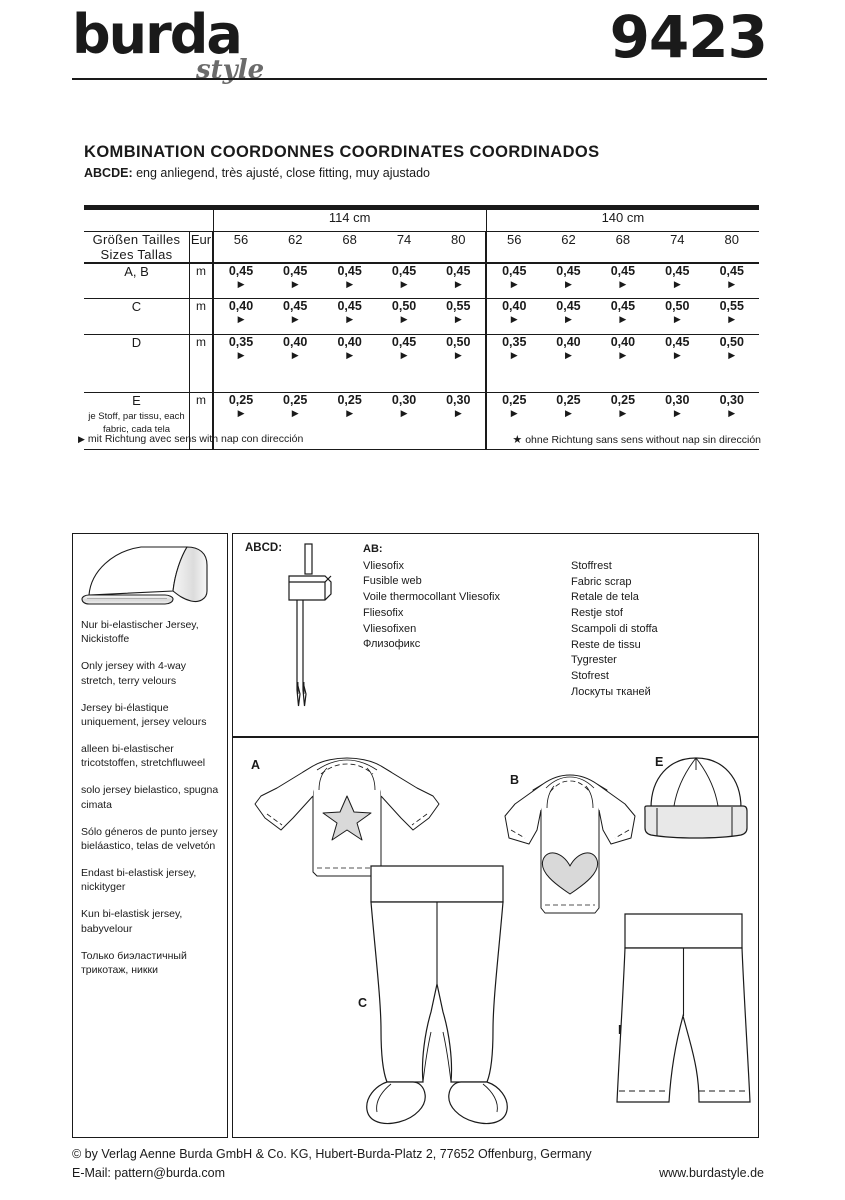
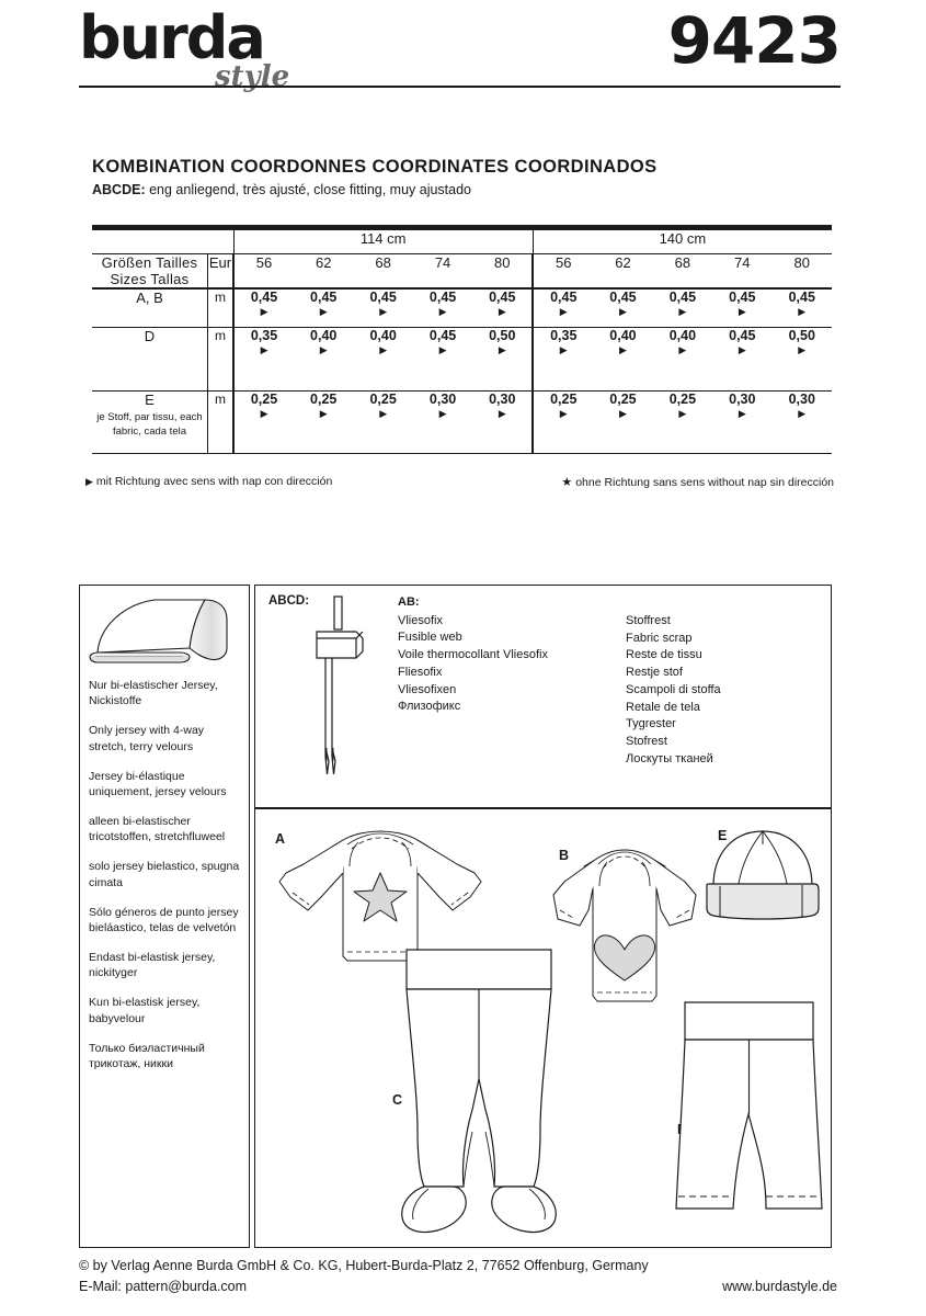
  burda
  style
  9423
  KOMBINATION COORDONNES COORDINATES COORDINADOS
  ABCDE: eng anliegend, très ajusté, close fitting, muy ajustado
  		114 cm	140 cm
  Größen Tailles Sizes Tallas	Eur	56	62	68	74	80	56	62	68	74	80
  A, B	m	0,45 ▶	0,45 ▶	0,45 ▶	0,45 ▶	0,45 ▶	0,45 ▶	0,45 ▶	0,45 ▶	0,45 ▶	0,45 ▶
- C	m	0,40 ▶	0,45 ▶	0,45 ▶	0,50 ▶	0,55 ▶	0,40 ▶	0,45 ▶	0,45 ▶	0,50 ▶	0,55 ▶
  D	m	0,35 ▶	0,40 ▶	0,40 ▶	0,45 ▶	0,50 ▶	0,35 ▶	0,40 ▶	0,40 ▶	0,45 ▶	0,50 ▶
  E je Stoff, par tissu, each fabric, cada tela	m	0,25 ▶	0,25 ▶	0,25 ▶	0,30 ▶	0,30 ▶	0,25 ▶	0,25 ▶	0,25 ▶	0,30 ▶	0,30 ▶
  ▶ mit Richtung avec sens with nap con dirección
  ★ ohne Richtung sans sens without nap sin dirección
  Nur bi-elastischer Jersey, Nickistoffe
  Only jersey with 4-way stretch, terry velours
  Jersey bi-élastique uniquement, jersey velours
  alleen bi-elastischer tricotstoffen, stretchfluweel
  solo jersey bielastico, spugna cimata
  Sólo géneros de punto jersey bieláastico, telas de velvetón
  Endast bi-elastisk jersey, nickityger
  Kun bi-elastisk jersey, babyvelour
  Только биэластичный трикотаж, никки
  ABCD:
  AB:
  Vliesofix
  Fusible web
  Voile thermocollant Vliesofix
  Fliesofix
  Vliesofixen
  Флизофикс
  Stoffrest
  Fabric scrap
- Retale de tela
+ Reste de tissu
  Restje stof
  Scampoli di stoffa
- Reste de tissu
+ Retale de tela
  Tygrester
  Stofrest
  Лоскуты тканей
  A
  B
  C
  E
  © by Verlag Aenne Burda GmbH & Co. KG, Hubert-Burda-Platz 2, 77652 Offenburg, Germany
  E-Mail: pattern@burda.com
  www.burdastyle.de
